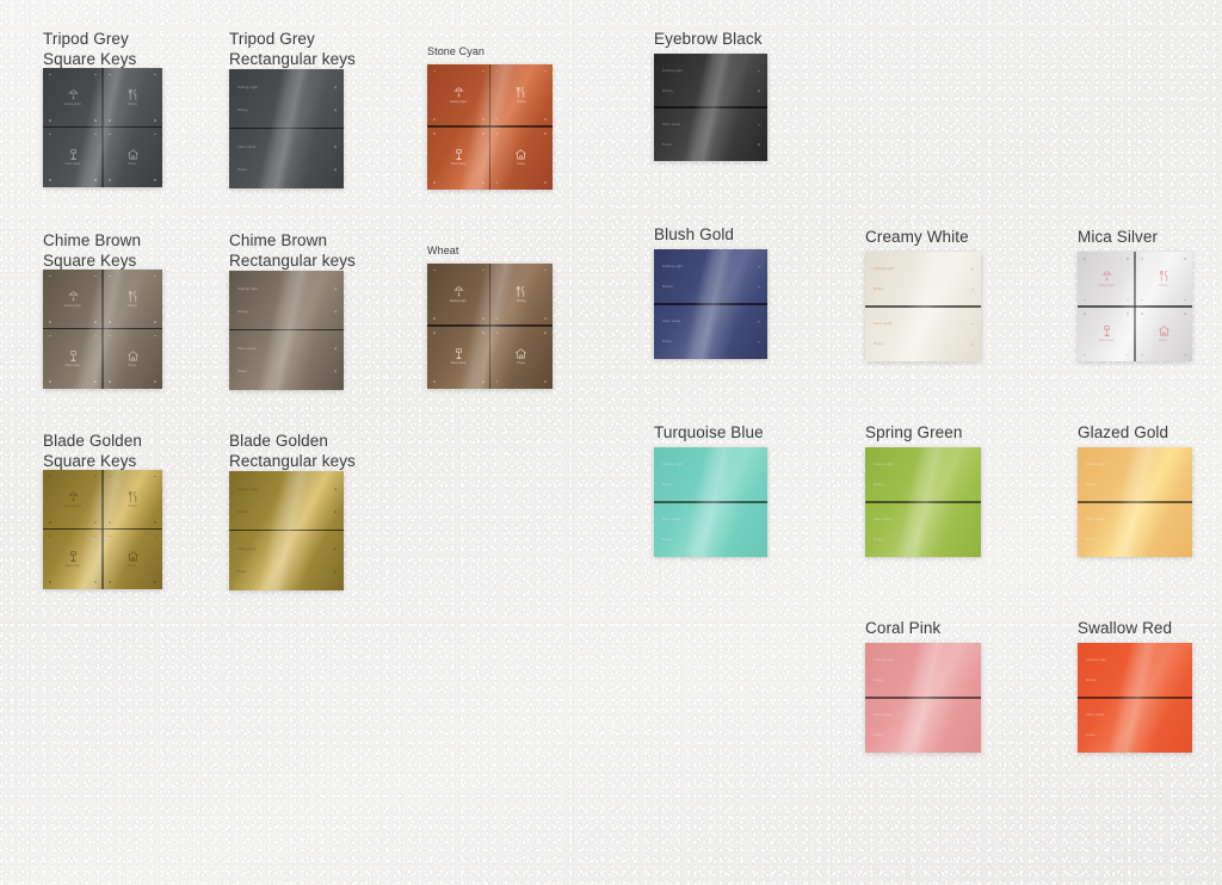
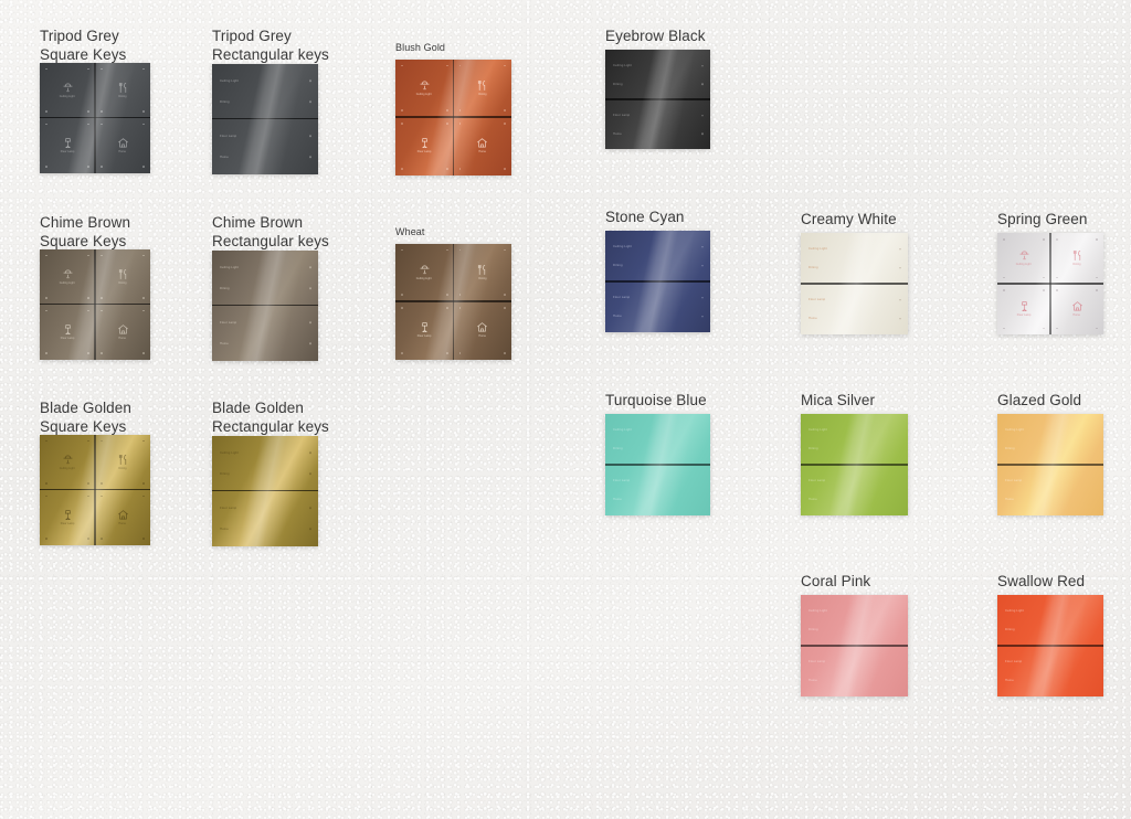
  Tripod Grey
  Square Keys
  Tripod Grey
  Rectangular keys
- Stone Cyan
+ Blush Gold
  Eyebrow Black
  Chime Brown
  Square Keys
  Chime Brown
  Rectangular keys
  Wheat
- Blush Gold
+ Stone Cyan
  Creamy White
- Mica Silver
+ Spring Green
  Blade Golden
  Square Keys
  Blade Golden
  Rectangular keys
  Turquoise Blue
- Spring Green
+ Mica Silver
  Glazed Gold
  Coral Pink
  Swallow Red
